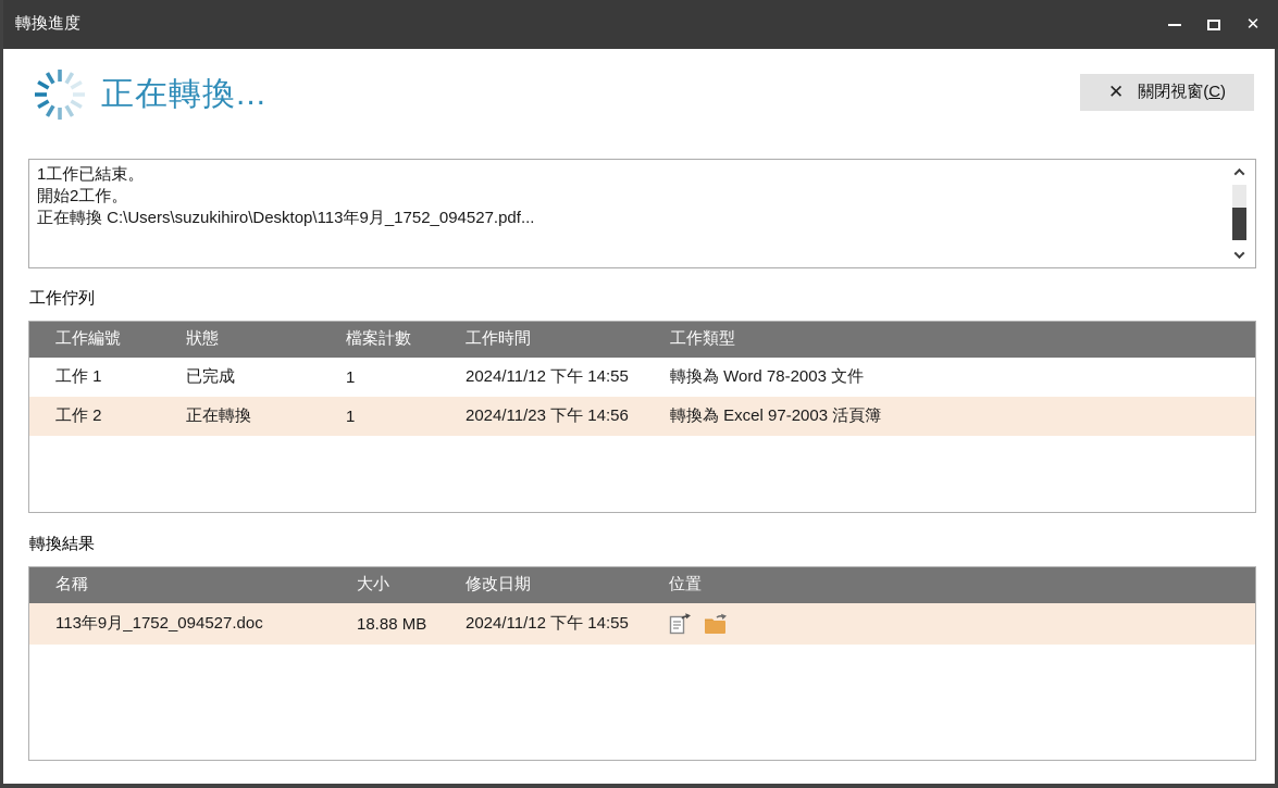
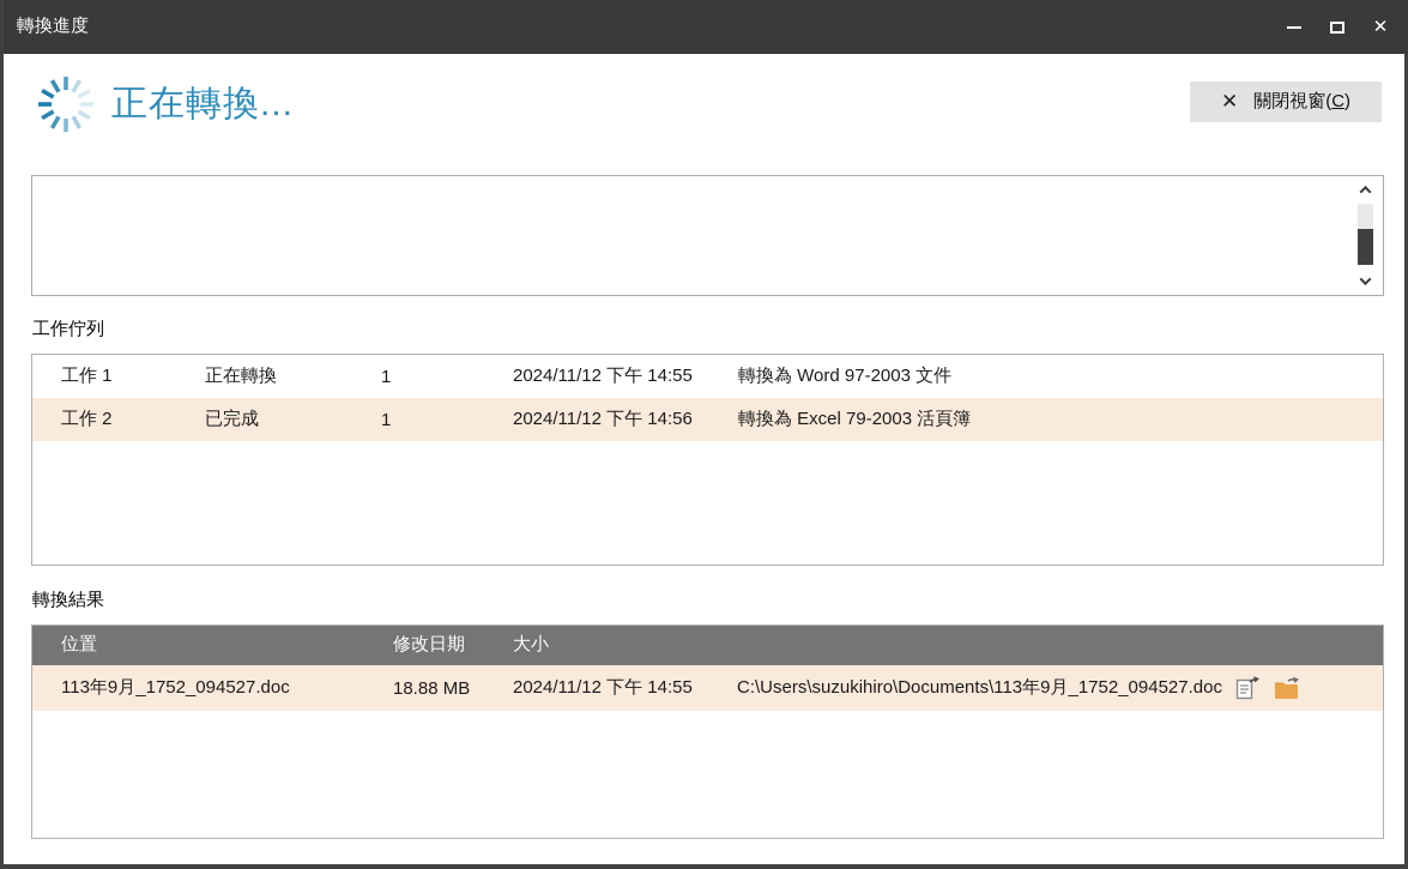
  轉換進度
  ✕
  正在轉換...
  ✕
  關閉視窗(C)
- 1工作已結束。
- 開始2工作。
- 正在轉換 C:\Users\suzukihiro\Desktop\113年9月_1752_094527.pdf...
  工作佇列
- 工作編號
- 狀態
- 檔案計數
- 工作時間
- 工作類型
  工作 1
- 已完成
+ 正在轉換
  1
  2024/11/12 下午 14:55
- 轉換為 Word 78-2003 文件
+ 轉換為 Word 97-2003 文件
  工作 2
- 正在轉換
+ 已完成
  1
- 2024/11/23 下午 14:56
+ 2024/11/12 下午 14:56
- 轉換為 Excel 97-2003 活頁簿
+ 轉換為 Excel 79-2003 活頁簿
  轉換結果
- 名稱
- 大小
+ 位置
  修改日期
- 位置
+ 大小
  113年9月_1752_094527.doc
  18.88 MB
  2024/11/12 下午 14:55
+ C:\Users\suzukihiro\Documents\113年9月_1752_094527.doc
